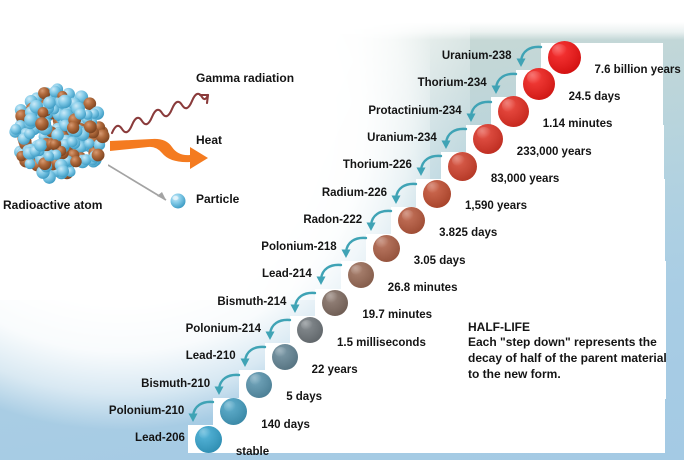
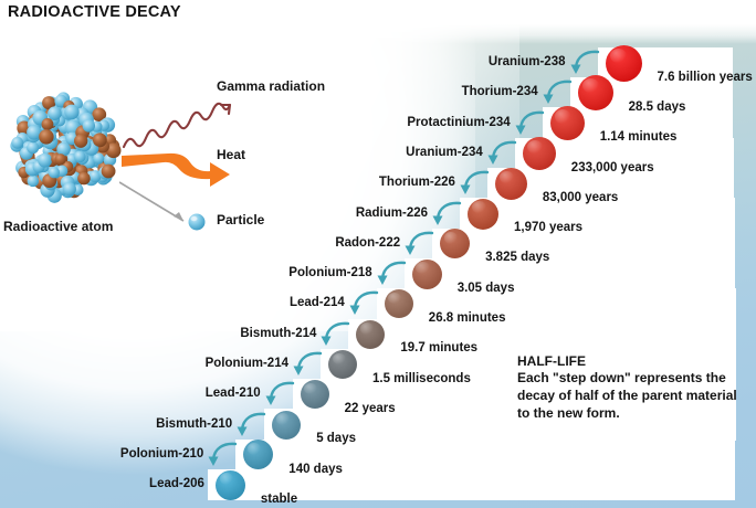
+ RADIOACTIVE DECAY
  Radioactive atom
  Gamma radiation
  Heat
  Particle
  Uranium-238
  7.6 billion years
  Thorium-234
- 24.5 days
+ 28.5 days
  Protactinium-234
  1.14 minutes
  Uranium-234
  233,000 years
  Thorium-226
  83,000 years
  Radium-226
- 1,590 years
+ 1,970 years
  Radon-222
  3.825 days
  Polonium-218
  3.05 days
  Lead-214
  26.8 minutes
  Bismuth-214
  19.7 minutes
  Polonium-214
  1.5 milliseconds
  Lead-210
  22 years
  Bismuth-210
  5 days
  Polonium-210
  140 days
  Lead-206
  stable
  HALF-LIFE
  Each "step down" represents the decay of half of the parent material to the new form.
